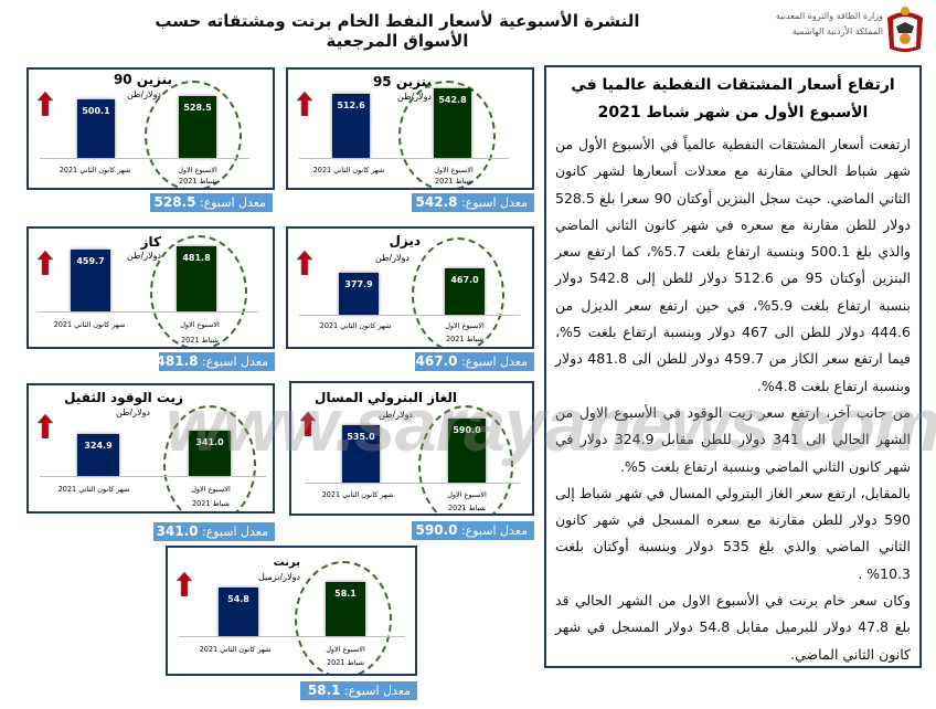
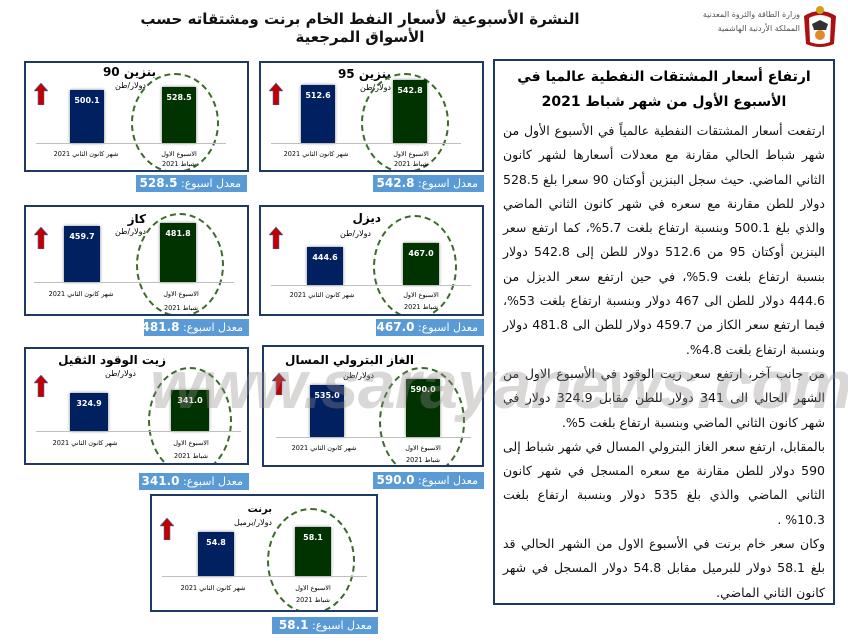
  النشرة الأسبوعية لأسعار النفط الخام برنت ومشتقاته حسب الأسواق المرجعية
  وزارة الطاقة والثروة المعدنية
  المملكة الأردنية الهاشمية
  ارتفاع أسعار المشتقات النفطية عالميا في الأسبوع الأول من شهر شباط 2021
- ارتفعت أسعار المشتقات النفطية عالمياً في الأسبوع الأول من شهر شباط الحالي مقارنة مع معدلات أسعارها لشهر كانون الثاني الماضي. حيث سجل البنزين أوكتان 90 سعرا بلغ 528.5 دولار للطن مقارنة مع سعره في شهر كانون الثاني الماضي والذي بلغ 500.1 وبنسبة ارتفاع بلغت 5.7%، كما ارتفع سعر البنزين أوكتان 95 من 512.6 دولار للطن إلى 542.8 دولار بنسبة ارتفاع بلغت 5.9%، في حين ارتفع سعر الديزل من 444.6 دولار للطن الى 467 دولار وبنسبة ارتفاع بلغت 5%، فيما ارتفع سعر الكاز من 459.7 دولار للطن الى 481.8 دولار وبنسبة ارتفاع بلغت 4.8%.
+ ارتفعت أسعار المشتقات النفطية عالمياً في الأسبوع الأول من شهر شباط الحالي مقارنة مع معدلات أسعارها لشهر كانون الثاني الماضي. حيث سجل البنزين أوكتان 90 سعرا بلغ 528.5 دولار للطن مقارنة مع سعره في شهر كانون الثاني الماضي والذي بلغ 500.1 وبنسبة ارتفاع بلغت 5.7%، كما ارتفع سعر البنزين أوكتان 95 من 512.6 دولار للطن إلى 542.8 دولار بنسبة ارتفاع بلغت 5.9%، في حين ارتفع سعر الديزل من 444.6 دولار للطن الى 467 دولار وبنسبة ارتفاع بلغت 53%، فيما ارتفع سعر الكاز من 459.7 دولار للطن الى 481.8 دولار وبنسبة ارتفاع بلغت 4.8%.
  من جانب آخر، ارتفع سعر زيت الوقود في الأسبوع الاول من الشهر الحالي الى 341 دولار للطن مقابل 324.9 دولار في شهر كانون الثاني الماضي وبنسبة ارتفاع بلغت 5%.
- بالمقابل، ارتفع سعر الغاز البترولي المسال في شهر شباط إلى 590 دولار للطن مقارنة مع سعره المسجل في شهر كانون الثاني الماضي والذي بلغ 535 دولار وبنسبة أوكتان بلغت 10.3% .
+ بالمقابل، ارتفع سعر الغاز البترولي المسال في شهر شباط إلى 590 دولار للطن مقارنة مع سعره المسجل في شهر كانون الثاني الماضي والذي بلغ 535 دولار وبنسبة ارتفاع بلغت 10.3% .
- وكان سعر خام برنت في الأسبوع الاول من الشهر الحالي قد بلغ 47.8 دولار للبرميل مقابل 54.8 دولار المسجل في شهر كانون الثاني الماضي.
+ وكان سعر خام برنت في الأسبوع الاول من الشهر الحالي قد بلغ 58.1 دولار للبرميل مقابل 54.8 دولار المسجل في شهر كانون الثاني الماضي.
  بنزين 95
  دولار/طن
  512.6
  542.8
  شهر كانون الثاني 2021
  الاسبوع الاول
  شباط 2021
  معدل اسبوع: 542.8
  بنزين 90
  دولار/طن
  500.1
  528.5
  شهر كانون الثاني 2021
  الاسبوع الاول
  شباط 2021
  معدل اسبوع: 528.5
  ديزل
  دولار/طن
- 377.9
+ 444.6
  467.0
  شهر كانون الثاني 2021
  الاسبوع الاول
  شباط 2021
  معدل اسبوع: 467.0
  كاز
  دولار/طن
  459.7
  481.8
  شهر كانون الثاني 2021
  الاسبوع الاول
  شباط 2021
  معدل اسبوع: 481.8
  الغاز البترولي المسال
  دولار/طن
  535.0
  590.0
  شهر كانون الثاني 2021
  الاسبوع الاول
  شباط 2021
  معدل اسبوع: 590.0
  زيت الوقود الثقيل
  دولار/طن
  324.9
  341.0
  شهر كانون الثاني 2021
  الاسبوع الاول
  شباط 2021
  معدل اسبوع: 341.0
  برنت
  دولار/برميل
  54.8
  58.1
  شهر كانون الثاني 2021
  الاسبوع الاول
  شباط 2021
  معدل اسبوع: 58.1
  www.sarayanews.com
